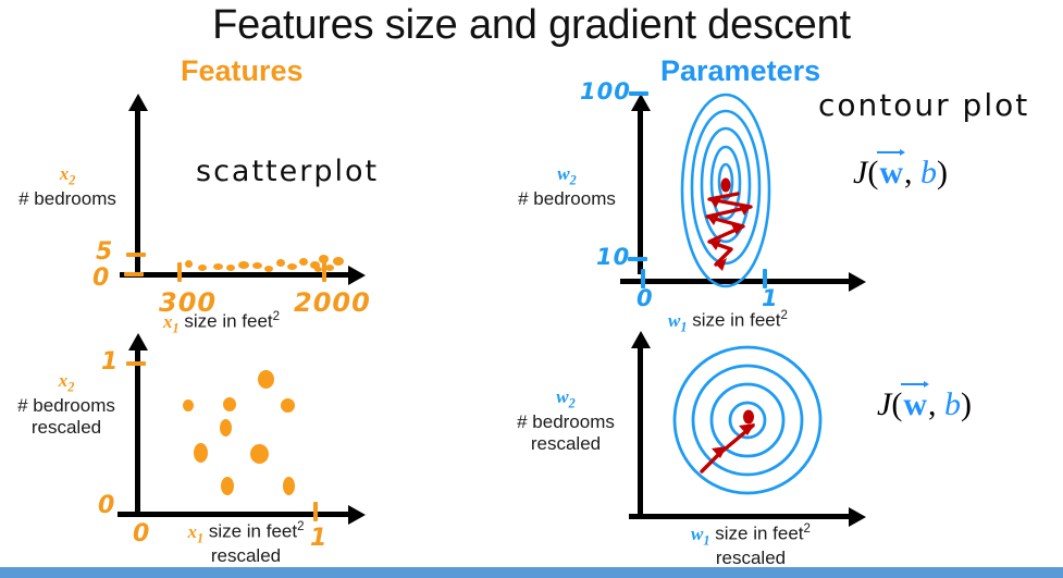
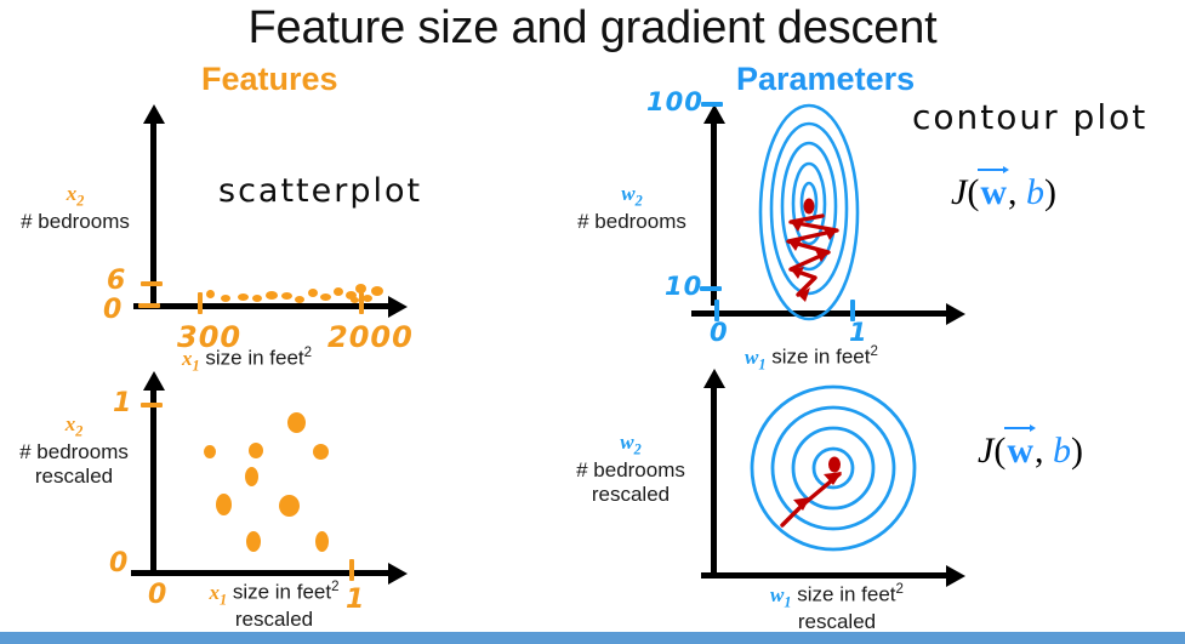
- Features size and gradient descent
+ Feature size and gradient descent
  Features
  Parameters
- 5
+ 6
  0
  300
  2000
  x2
  # bedrooms
  x1 size in feet2
  scatterplot
  1
  0
  0
  1
  x2
  # bedrooms
  rescaled
  x1 size in feet2
  rescaled
  100
  10
  0
  1
  w2
  # bedrooms
  w1 size in feet2
  contour plot
  J(w, b)
  w2
  # bedrooms
  rescaled
  w1 size in feet2
  rescaled
  J(w, b)
